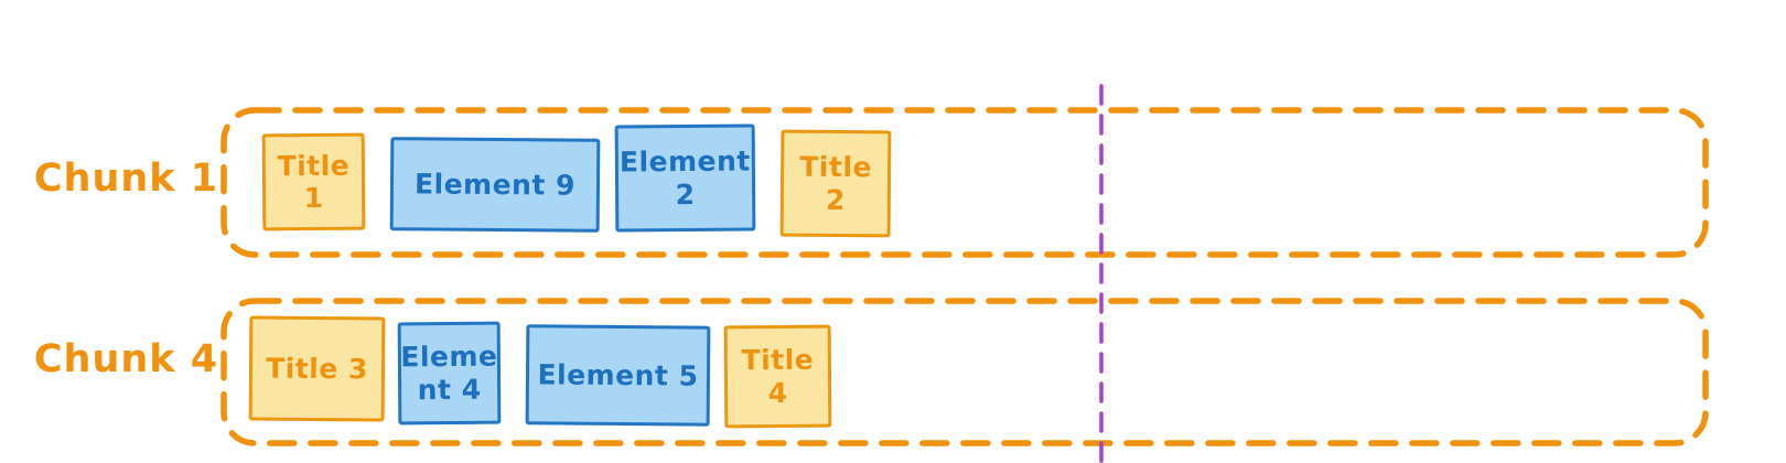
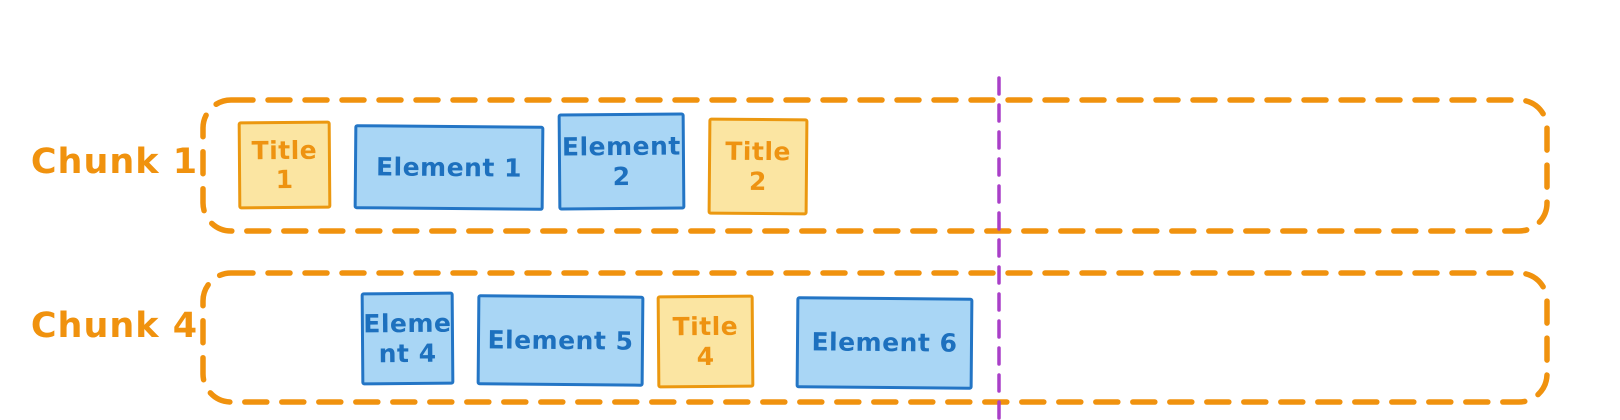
  Chunk 1
  Chunk 4
  Title
  1
- Element 9
+ Element 1
  Element
  2
  Title
  2
- Title 3
  Eleme
  nt 4
  Element 5
  Title
  4
+ Element 6
